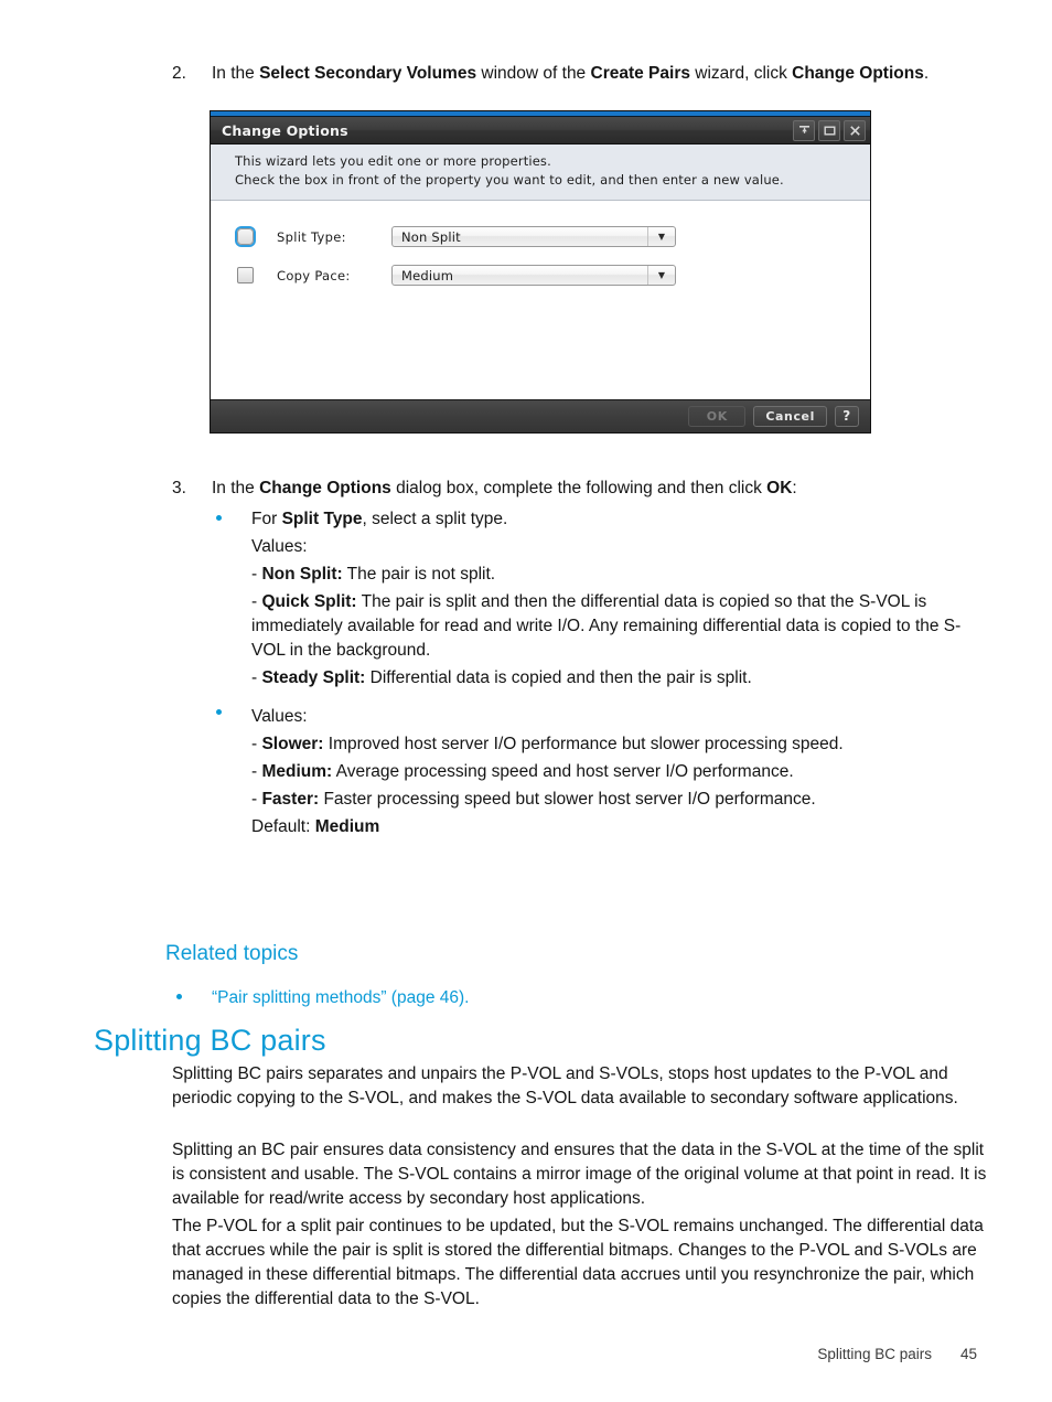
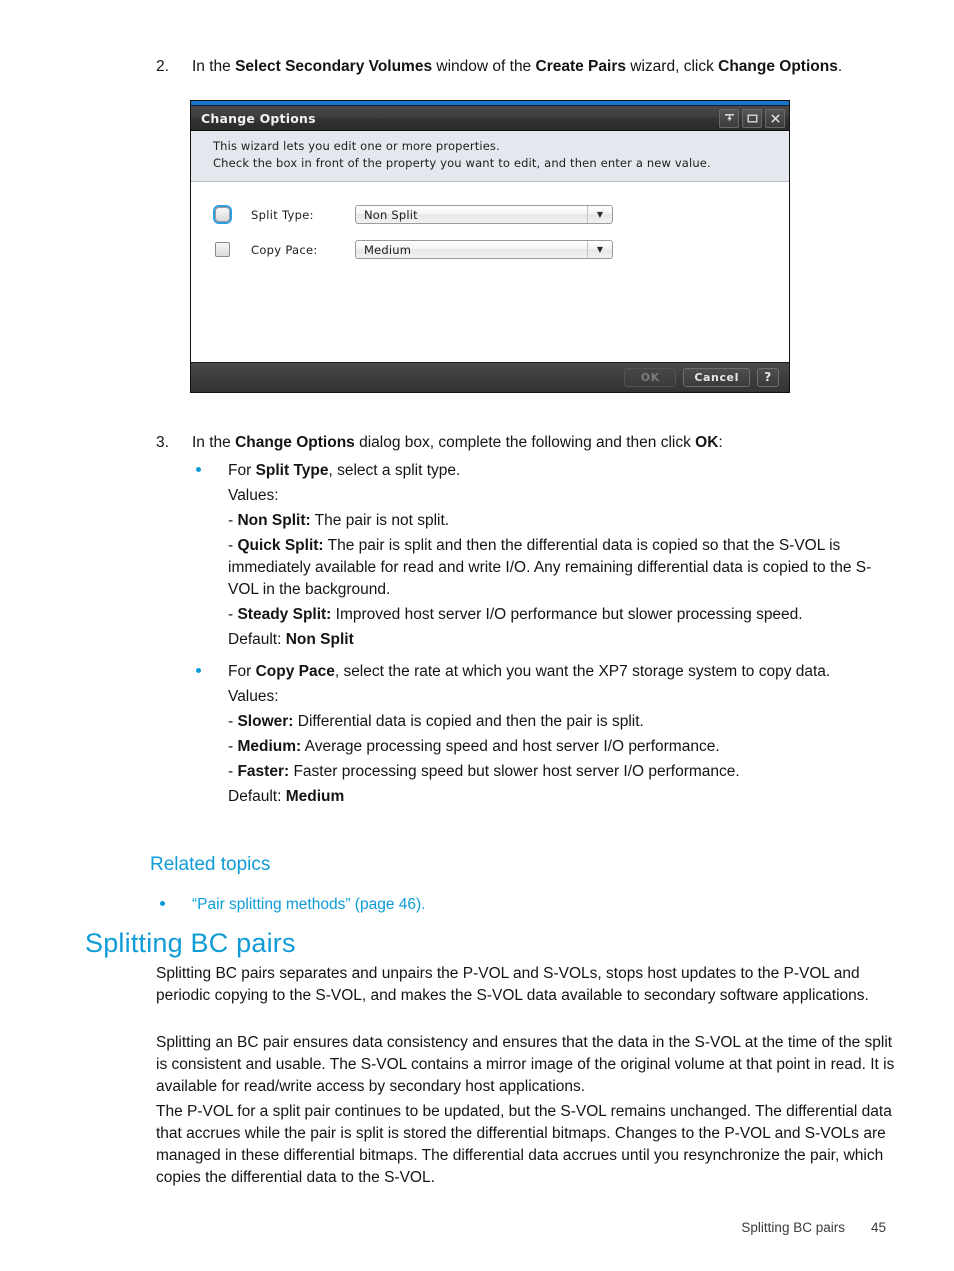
  2.
  In the Select Secondary Volumes window of the Create Pairs wizard, click Change Options.
  Change Options
  This wizard lets you edit one or more properties.
  Check the box in front of the property you want to edit, and then enter a new value.
  Split Type:
  Non Split
  ▼
  Copy Pace:
  Medium
  ▼
  OK
  Cancel
  ?
  3.
  In the Change Options dialog box, complete the following and then click OK:
  For Split Type, select a split type.
  Values:
  - Non Split: The pair is not split.
  - Quick Split: The pair is split and then the differential data is copied so that the S-VOL is immediately available for read and write I/O. Any remaining differential data is copied to the S-VOL in the background.
- - Steady Split: Differential data is copied and then the pair is split.
+ - Steady Split: Improved host server I/O performance but slower processing speed.
+ Default: Non Split
+ For Copy Pace, select the rate at which you want the XP7 storage system to copy data.
  Values:
- - Slower: Improved host server I/O performance but slower processing speed.
+ - Slower: Differential data is copied and then the pair is split.
  - Medium: Average processing speed and host server I/O performance.
  - Faster: Faster processing speed but slower host server I/O performance.
  Default: Medium
  Related topics
  “Pair splitting methods” (page 46).
  Splitting BC pairs
  Splitting BC pairs separates and unpairs the P-VOL and S-VOLs, stops host updates to the P-VOL and periodic copying to the S-VOL, and makes the S-VOL data available to secondary software applications.
  Splitting an BC pair ensures data consistency and ensures that the data in the S-VOL at the time of the split is consistent and usable. The S-VOL contains a mirror image of the original volume at that point in read. It is available for read/write access by secondary host applications.
  The P-VOL for a split pair continues to be updated, but the S-VOL remains unchanged. The differential data that accrues while the pair is split is stored the differential bitmaps. Changes to the P-VOL and S-VOLs are managed in these differential bitmaps. The differential data accrues until you resynchronize the pair, which copies the differential data to the S-VOL.
  Splitting BC pairs
  45
